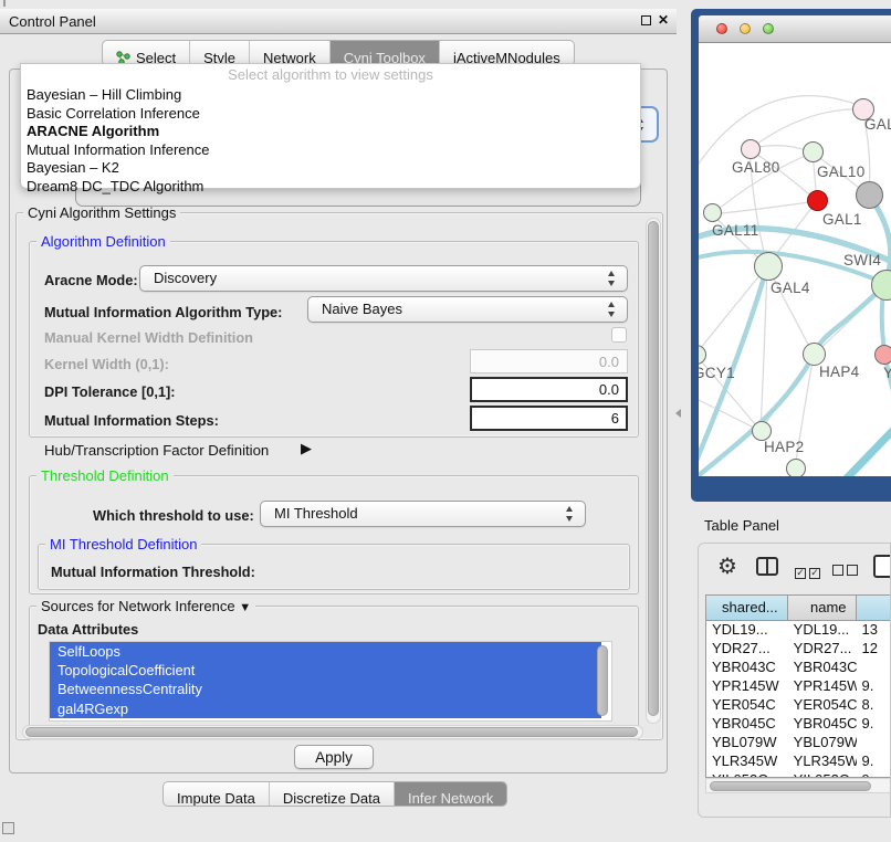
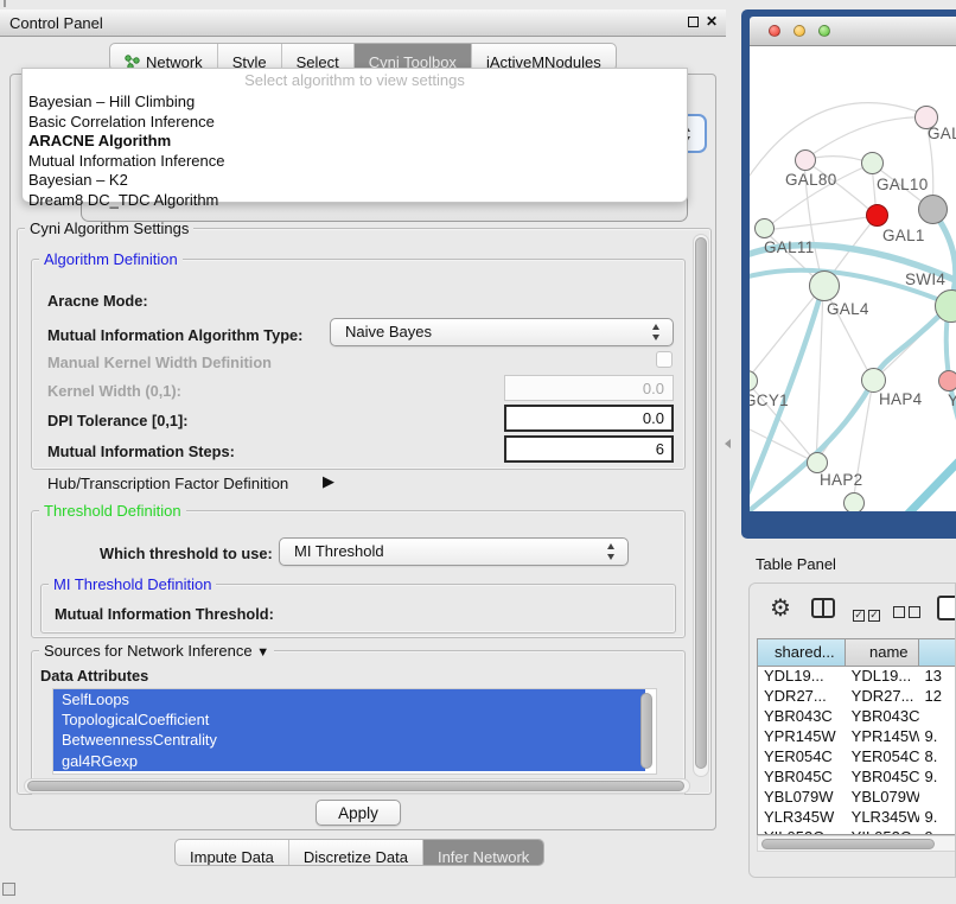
  Control Panel
  ✕
- Select
+ Network
  Style
- Network
+ Select
  Cyni Toolbox
  jActiveMNodules
  Select algorithm to view settings
  Bayesian – Hill Climbing
  Basic Correlation Inference
  ARACNE Algorithm
  Mutual Information Inference
  Bayesian – K2
  Dream8 DC_TDC Algorithm
  Cyni Algorithm Settings
  Algorithm Definition
  Aracne Mode:
- Discovery
  Mutual Information Algorithm Type:
  Naive Bayes
  Manual Kernel Width Definition
  Kernel Width (0,1):
  0.0
  DPI Tolerance [0,1]:
  0.0
  Mutual Information Steps:
  6
  Hub/Transcription Factor Definition
  ▶
  Threshold Definition
  Which threshold to use:
  MI Threshold
  MI Threshold Definition
  Mutual Information Threshold:
  Sources for Network Inference ▼
  Data Attributes
  SelfLoops
  TopologicalCoefficient
  BetweennessCentrality
  gal4RGexp
  Apply
  Impute Data
  Discretize Data
  Infer Network
  GAL80
  GAL10
  GAL1
  GAL11
  SWI4
  GAL4
  GCY1
  HAP4
  Y
  HAP2
  Table Panel
  ⚙
  ✓ ✓
  shared...
  name
  YDL19...
  YDL19...
  13
  YDR27...
  YDR27...
  12
  YBR043C
  YBR043C
  YPR145W
  YPR145W
  9.
  YER054C
  YER054C
  8.
  YBR045C
  YBR045C
  9.
  YBL079W
  YBL079W
  YLR345W
  YLR345W
  9.
